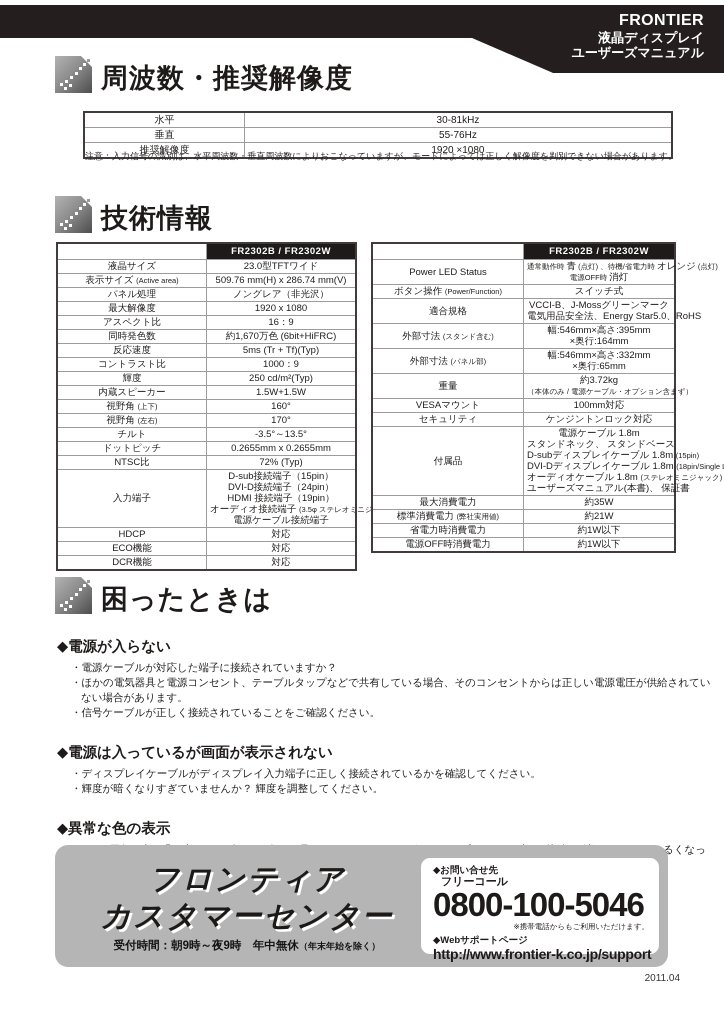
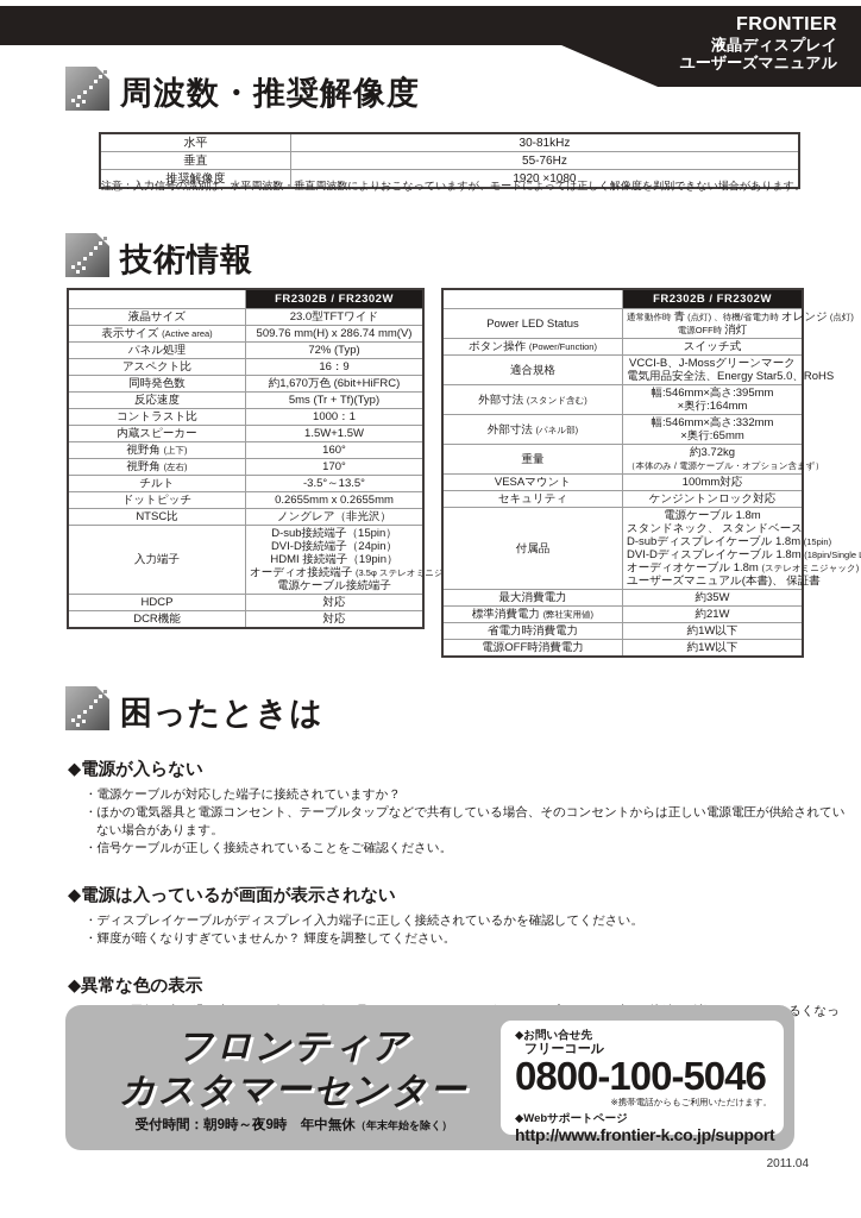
  FRONTIER
  液晶ディスプレイ
  ユーザーズマニュアル
  周波数・推奨解像度
  水平	30-81kHz
  垂直	55-76Hz
  推奨解像度	1920 ×1080
  注意：入力信号の識別は、水平周波数・垂直周波数によりおこなっていますが、モードによっては正しく解像度を判別できない場合があります。
  技術情報
  	FR2302B / FR2302W
  液晶サイズ	23.0型TFTワイド
  表示サイズ (Active area)	509.76 mm(H) x 286.74 mm(V)
- パネル処理	ノングレア（非光沢）
+ パネル処理	72% (Typ)
- 最大解像度	1920 x 1080
  アスペクト比	16：9
  同時発色数	約1,670万色 (6bit+HiFRC)
  反応速度	5ms (Tr + Tf)(Typ)
- コントラスト比	1000：9
+ コントラスト比	1000：1
- 輝度	250 cd/m²(Typ)
  内蔵スピーカー	1.5W+1.5W
  視野角 (上下)	160°
  視野角 (左右)	170°
  チルト	-3.5°～13.5°
  ドットピッチ	0.2655mm x 0.2655mm
- NTSC比	72% (Typ)
+ NTSC比	ノングレア（非光沢）
  入力端子	D-sub接続端子（15pin）DVI-D接続端子（24pin）HDMI 接続端子（19pin）オーディオ接続端子 (3.5φ ステレオミニジ電源ケーブル接続端子
  HDCP	対応
- ECO機能	対応
  DCR機能	対応
  	FR2302B / FR2302W
  Power LED Status	通常動作時 青 (点灯) 、待機/省電力時 オレンジ (点灯)電源OFF時 消灯
  ボタン操作 (Power/Function)	スイッチ式
  適合規格	VCCI-B、J-Mossグリーンマーク電気用品安全法、Energy Star5.0、RoHS
  外部寸法 (スタンド含む)	幅:546mm×高さ:395mm×奥行:164mm
  外部寸法 (パネル部)	幅:546mm×高さ:332mm×奥行:65mm
  重量	約3.72kg（本体のみ / 電源ケーブル・オプション含まず）
  VESAマウント	100mm対応
  セキュリティ	ケンジントンロック対応
  付属品	電源ケーブル 1.8mスタンドネック、 スタンドベースD-subディスプレイケーブル 1.8m (15pin)DVI-Dディスプレイケーブル 1.8m (18pin/Singleオーディオケーブル 1.8m (ステレオミニジャック)ユーザーズマニュアル(本書)、 保証書
  最大消費電力	約35W
  標準消費電力 (弊社実用値)	約21W
  省電力時消費電力	約1W以下
  電源OFF時消費電力	約1W以下
  困ったときは
  ◆電源が入らない
  ・電源ケーブルが対応した端子に接続されていますか？
  ・ほかの電気器具と電源コンセント、テーブルタップなどで共有している場合、そのコンセントからは正しい電源電圧が供給されていない場合があります。
  ・信号ケーブルが正しく接続されていることをご確認ください。
  ◆電源は入っているが画面が表示されない
  ・ディスプレイケーブルがディスプレイ入力端子に正しく接続されているかを確認してください。
  ・輝度が暗くなりすぎていませんか？ 輝度を調整してください。
  ◆異常な色の表示
  フロンティア
  カスタマーセンター
  受付時間：朝9時～夜9時 年中無休（年末年始を除く）
  ◆お問い合せ先
  フリーコール
  0800-100-5046
  ※携帯電話からもご利用いただけます。
  ◆Webサポートページ
  http://www.frontier-k.co.jp/support
  2011.04
